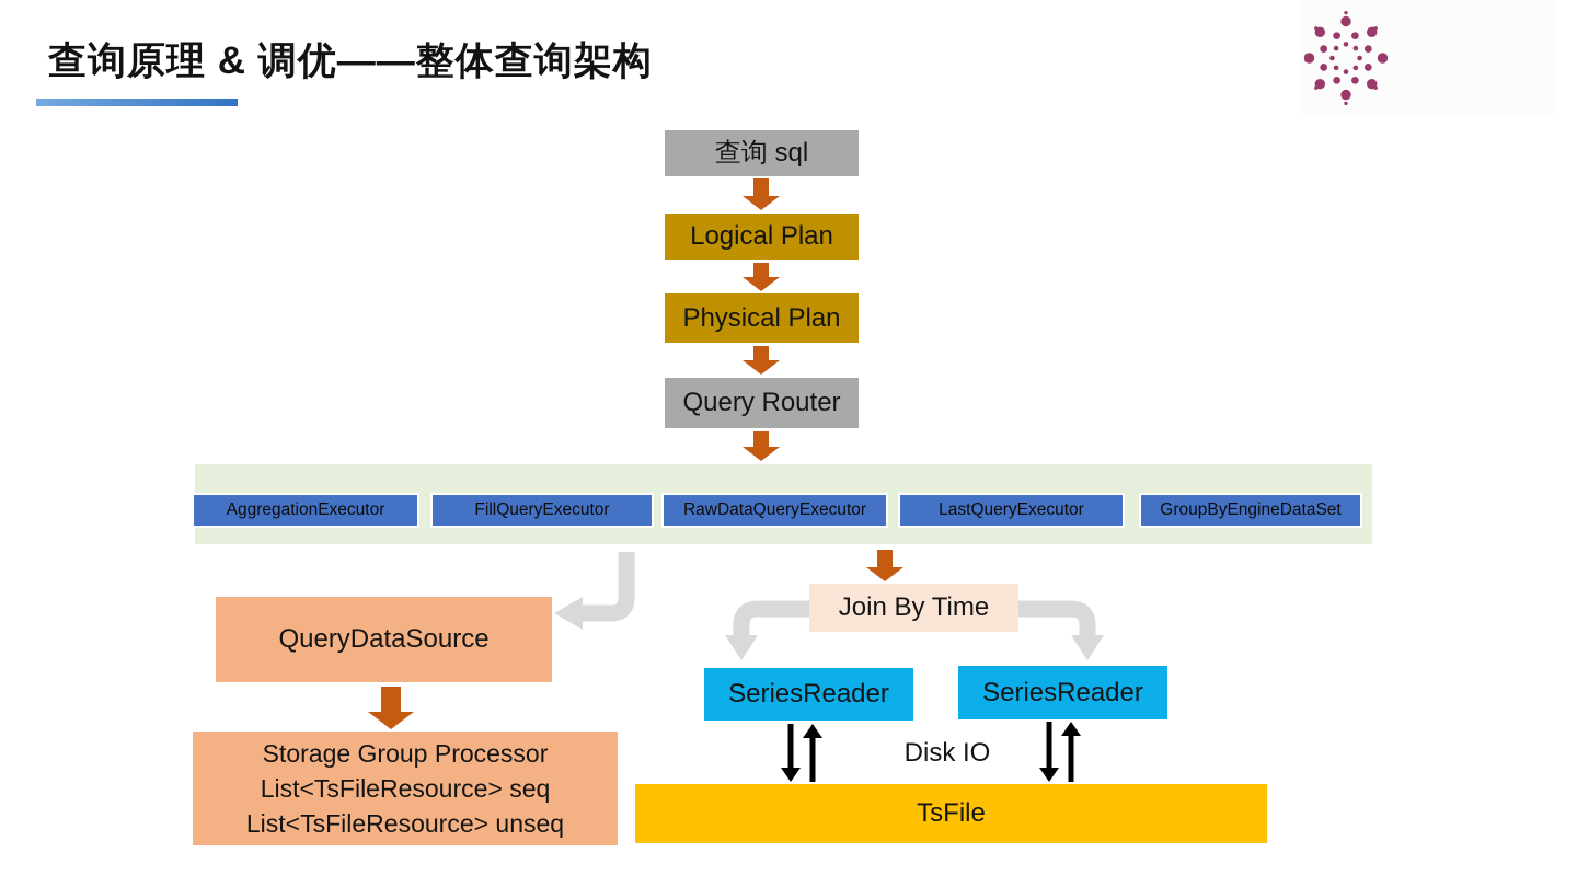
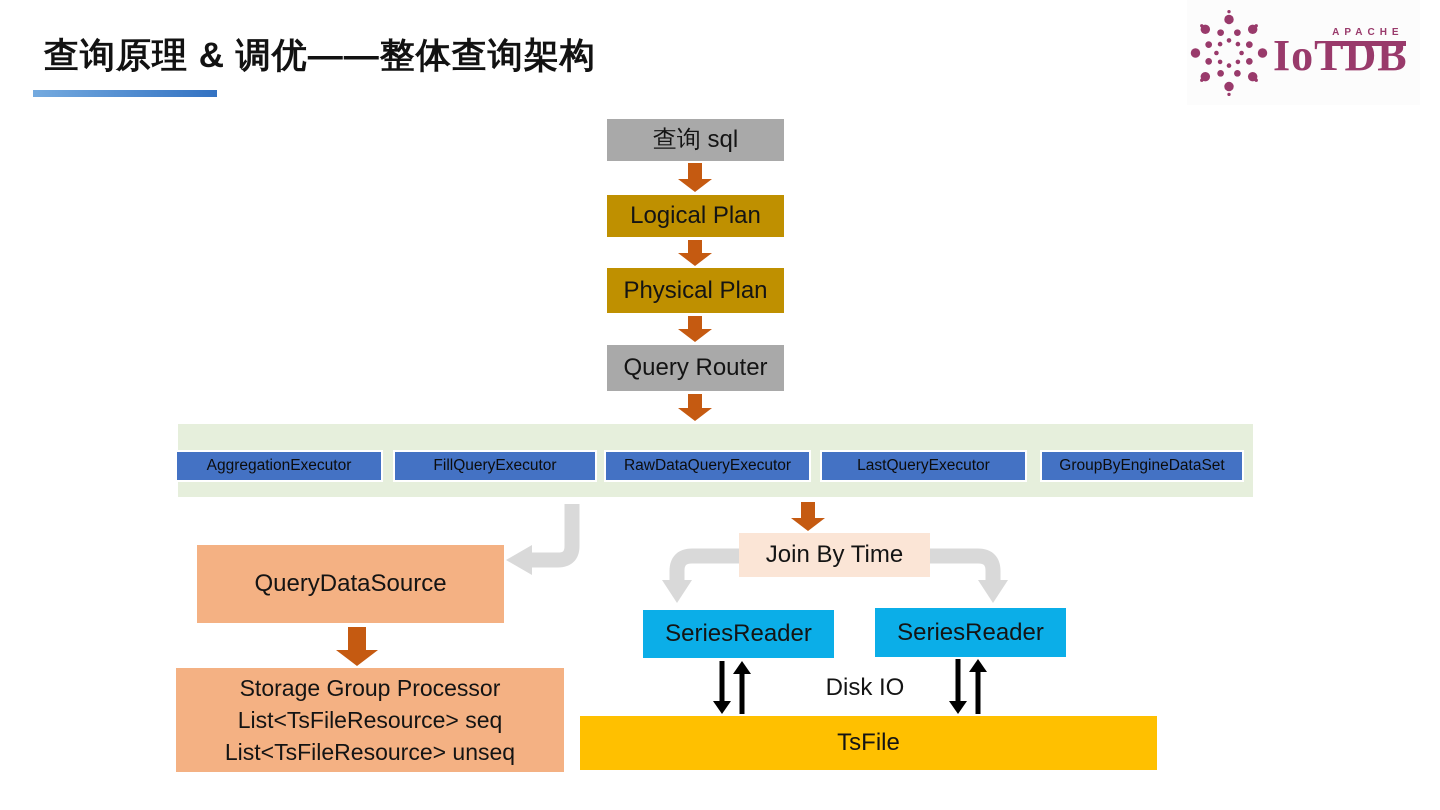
  查询原理 & 调优——整体查询架构
+ APACHE
+ IoTDB
  查询 sql
  Logical Plan
  Physical Plan
  Query Router
  AggregationExecutor
  FillQueryExecutor
  RawDataQueryExecutor
  LastQueryExecutor
  GroupByEngineDataSet
  QueryDataSource
  Storage Group Processor
  List<TsFileResource> seq
  List<TsFileResource> unseq
  Join By Time
  SeriesReader
  SeriesReader
  Disk IO
  TsFile
